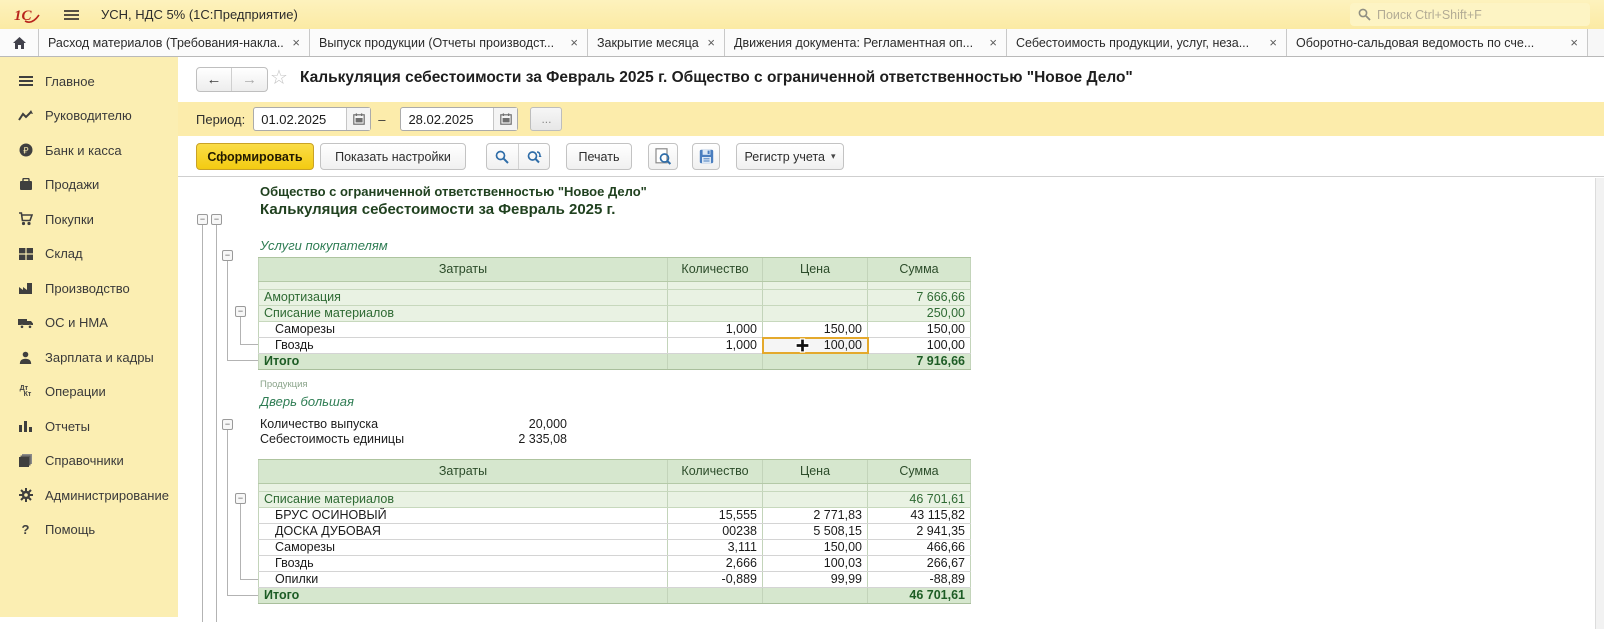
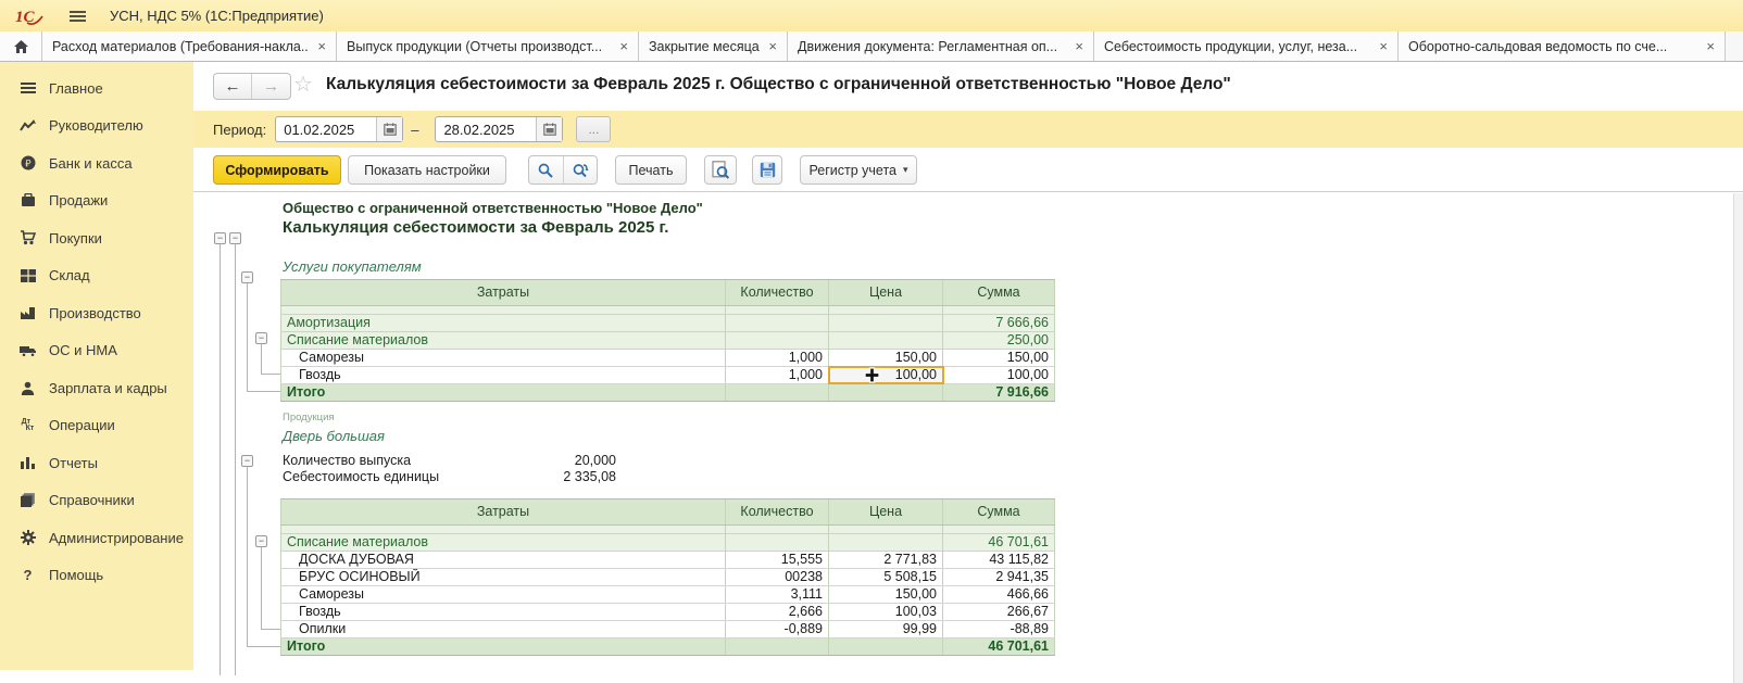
  1С
  УСН, НДС 5% (1С:Предприятие)
- Поиск Ctrl+Shift+F
  Расход материалов (Требования-накла..
  ×
  Выпуск продукции (Отчеты производст...
  ×
  Закрытие месяца
  ×
  Движения документа: Регламентная оп...
  ×
  Себестоимость продукции, услуг, неза...
  ×
  Оборотно-сальдовая ведомость по сче...
  ×
  Главное
  Руководителю
  ₽
  Банк и касса
  Продажи
  Покупки
  Склад
  Производство
  ОС и НМА
  Зарплата и кадры
  Операции
  Отчеты
  Справочники
  Администрирование
  ?
  Помощь
  ←
  →
  ☆
  Калькуляция себестоимости за Февраль 2025 г. Общество с ограниченной ответственностью "Новое Дело"
  Период:
  01.02.2025
  –
  28.02.2025
  ...
  Сформировать
  Показать настройки
  Печать
  Регистр учета
  ▾
  −
  −
  −
  −
  −
  −
  Общество с ограниченной ответственностью "Новое Дело"
  Калькуляция себестоимости за Февраль 2025 г.
  Услуги покупателям
  Затраты
  Количество
  Цена
  Сумма
  Амортизация
  7 666,66
  Списание материалов
  250,00
  Саморезы
  1,000
  150,00
  150,00
  Гвоздь
  1,000
  100,00
  100,00
  Итого
  7 916,66
  Продукция
  Дверь большая
  Количество выпуска
  20,000
  Себестоимость единицы
  2 335,08
  Затраты
  Количество
  Цена
  Сумма
  Списание материалов
  46 701,61
- БРУС ОСИНОВЫЙ
+ ДОСКА ДУБОВАЯ
  15,555
  2 771,83
  43 115,82
- ДОСКА ДУБОВАЯ
+ БРУС ОСИНОВЫЙ
  00238
  5 508,15
  2 941,35
  Саморезы
  3,111
  150,00
  466,66
  Гвоздь
  2,666
  100,03
  266,67
  Опилки
  -0,889
  99,99
  -88,89
  Итого
  46 701,61
